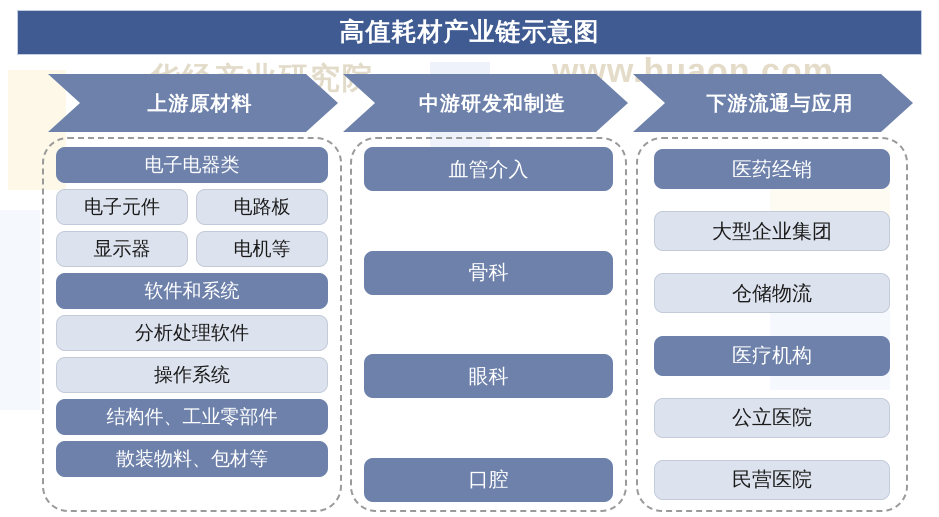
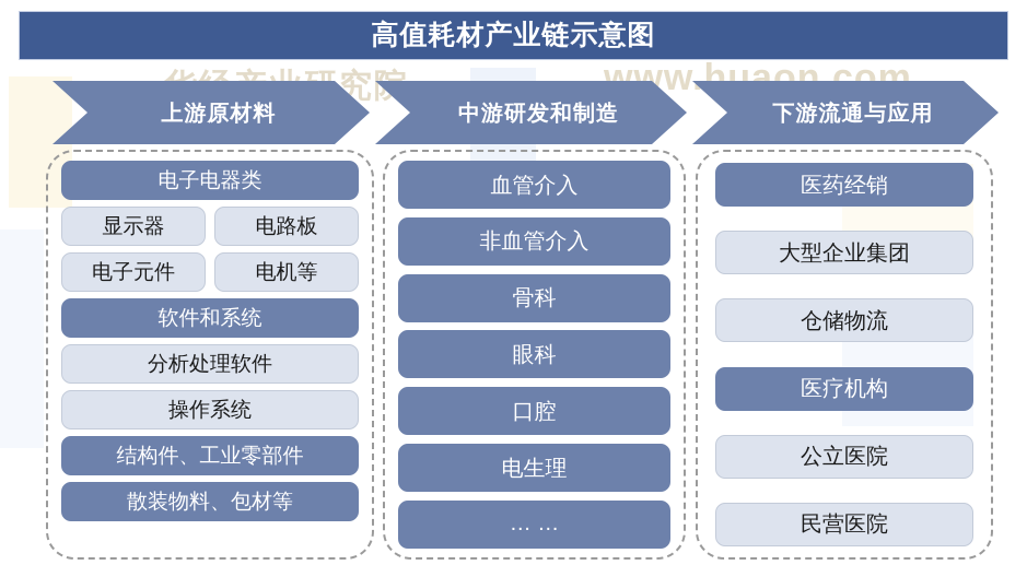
  www.huaon.com
  高值耗材产业链示意图
  上游原材料
  中游研发和制造
  下游流通与应用
  电子电器类
- 电子元件
+ 显示器
  电路板
- 显示器
+ 电子元件
  电机等
  软件和系统
  分析处理软件
  操作系统
  结构件、工业零部件
  散装物料、包材等
  血管介入
+ 非血管介入
  骨科
  眼科
  口腔
+ 电生理
+ … …
  医药经销
  大型企业集团
  仓储物流
  医疗机构
  公立医院
  民营医院
